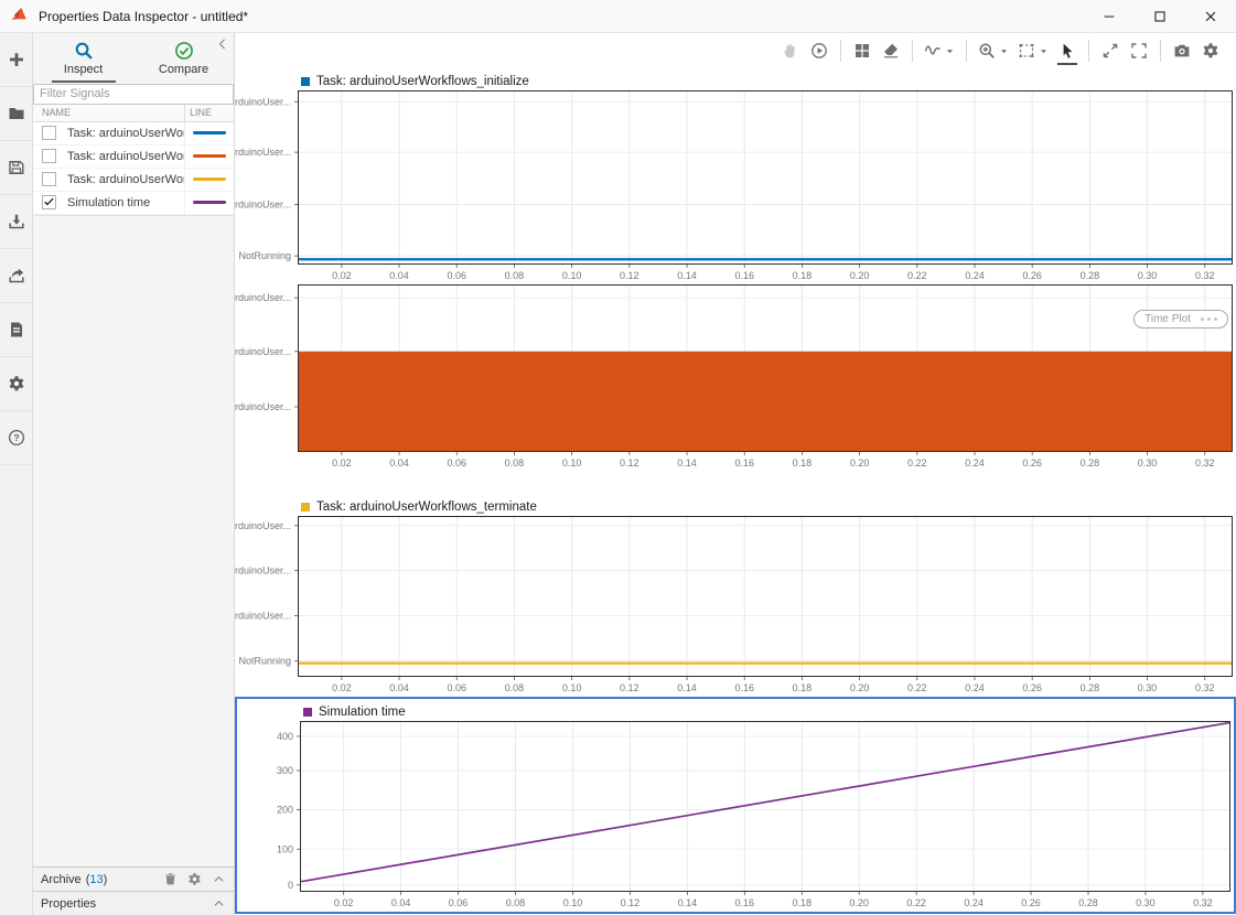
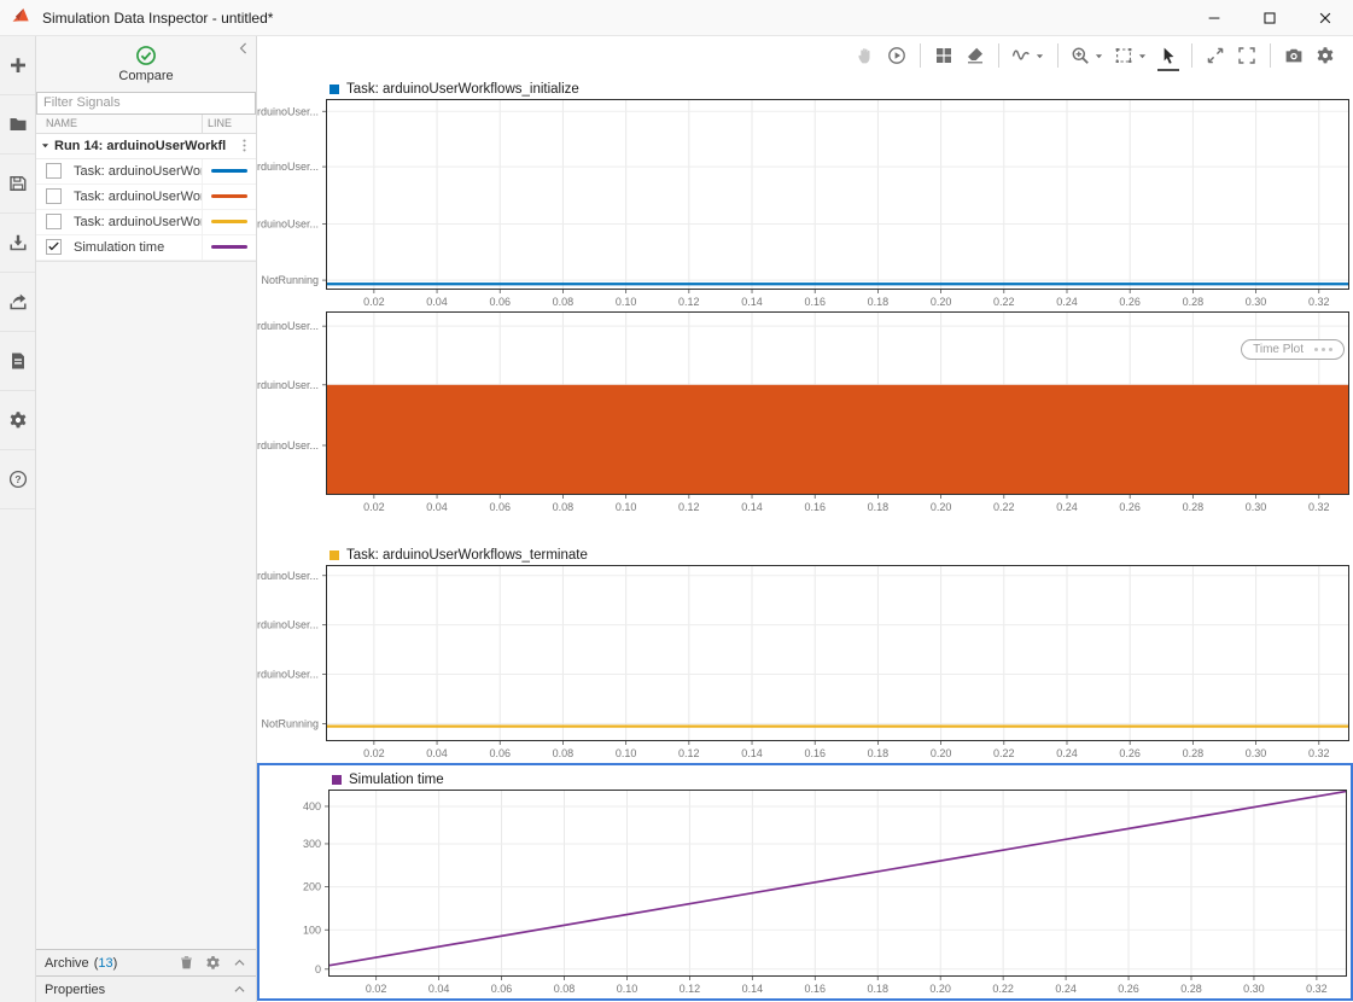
- Properties Data Inspector - untitled*
+ Simulation Data Inspector - untitled*
- Inspect
  Compare
  Filter Signals
  NAME
  LINE
+ Run 14: arduinoUserWorkfl
  Task: arduinoUserWo
  Task: arduinoUserWo
  Task: arduinoUserWo
  Simulation time
  Archive
  (13)
  Properties
  Task: arduinoUserWorkflows_initialize
  0.02
  0.04
  0.06
  0.08
  0.10
  0.12
  0.14
  0.16
  0.18
  0.20
  0.22
  0.24
  0.26
  0.28
  0.30
  0.32
  rduinoUser...
  rduinoUser...
  rduinoUser...
  NotRunning
  0.02
  0.04
  0.06
  0.08
  0.10
  0.12
  0.14
  0.16
  0.18
  0.20
  0.22
  0.24
  0.26
  0.28
  0.30
  0.32
  rduinoUser...
  rduinoUser...
  rduinoUser...
  Time Plot
  Task: arduinoUserWorkflows_terminate
  0.02
  0.04
  0.06
  0.08
  0.10
  0.12
  0.14
  0.16
  0.18
  0.20
  0.22
  0.24
  0.26
  0.28
  0.30
  0.32
  rduinoUser...
  rduinoUser...
  rduinoUser...
  NotRunning
  Simulation time
  0.02
  0.04
  0.06
  0.08
  0.10
  0.12
  0.14
  0.16
  0.18
  0.20
  0.22
  0.24
  0.26
  0.28
  0.30
  0.32
  400
  300
  200
  100
  0
